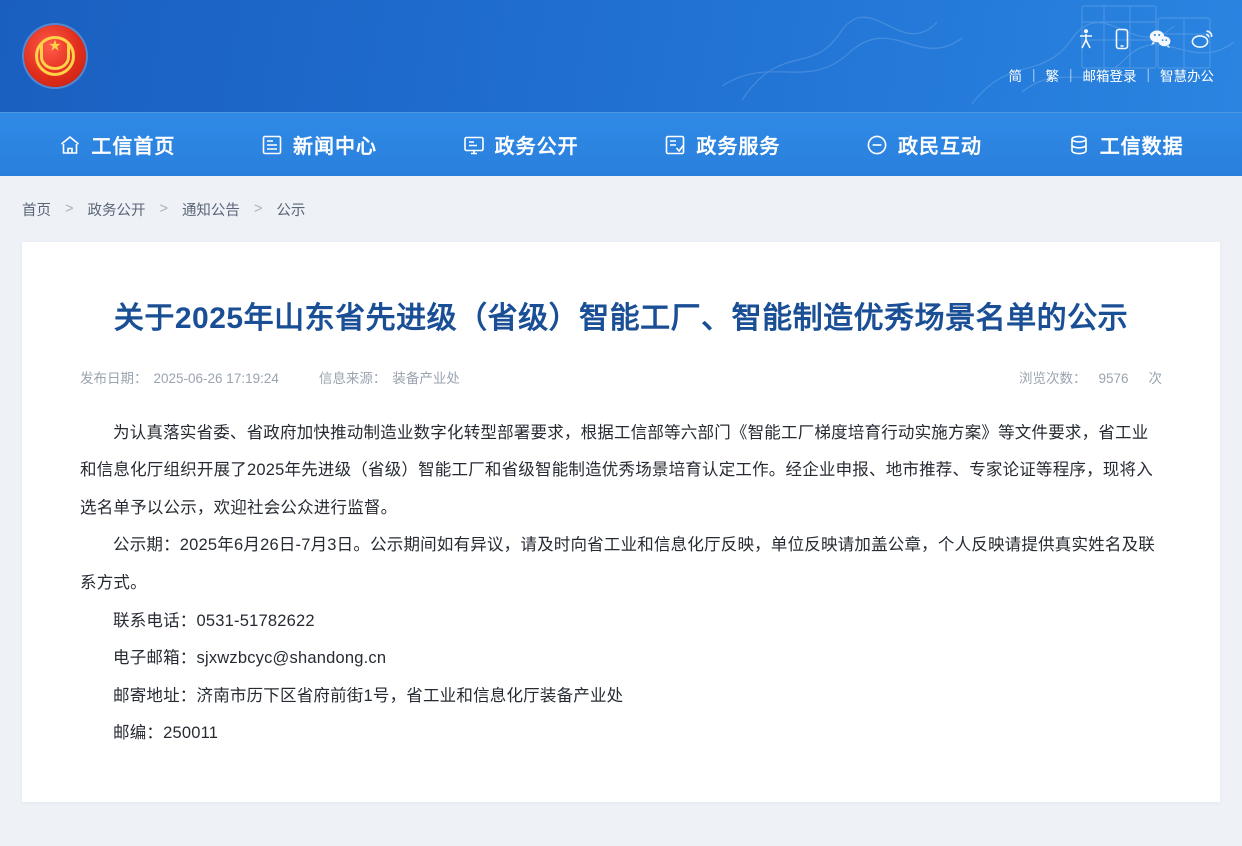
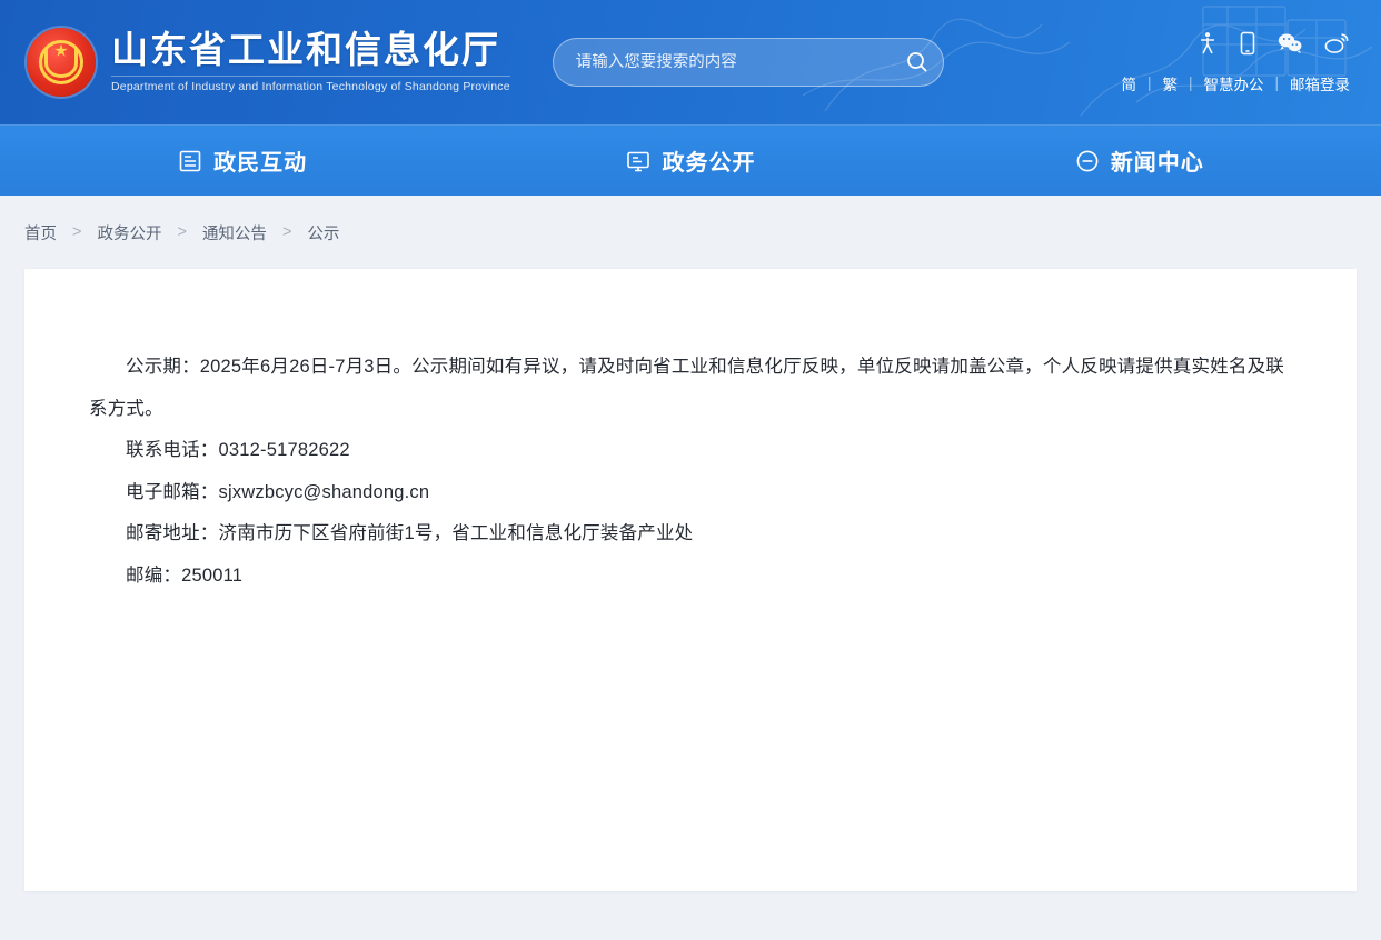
  ★
+ 山东省工业和信息化厅
+ Department of Industry and Information Technology of Shandong Province
+ 请输入您要搜索的内容
  简
  |
  繁
  |
- 邮箱登录
+ 智慧办公
  |
- 智慧办公
+ 邮箱登录
- 工信首页
- 新闻中心
+ 政民互动
  政务公开
- 政务服务
- 政民互动
+ 新闻中心
- 工信数据
  首页
  >
  政务公开
  >
  通知公告
  >
  公示
- 关于2025年山东省先进级（省级）智能工厂、智能制造优秀场景名单的公示
- 发布日期：
- 2025-06-26 17:19:24
- 信息来源：
- 装备产业处
- 浏览次数：
- 9576
- 次
- 为认真落实省委、省政府加快推动制造业数字化转型部署要求，根据工信部等六部门《智能工厂梯度培育行动实施方案》等文件要求，省工业和信息化厅组织开展了2025年先进级（省级）智能工厂和省级智能制造优秀场景培育认定工作。经企业申报、地市推荐、专家论证等程序，现将入选名单予以公示，欢迎社会公众进行监督。
  公示期：2025年6月26日-7月3日。公示期间如有异议，请及时向省工业和信息化厅反映，单位反映请加盖公章，个人反映请提供真实姓名及联系方式。
- 联系电话：0531-51782622
+ 联系电话：0312-51782622
  电子邮箱：sjxwzbcyc@shandong.cn
  邮寄地址：济南市历下区省府前街1号，省工业和信息化厅装备产业处
  邮编：250011
